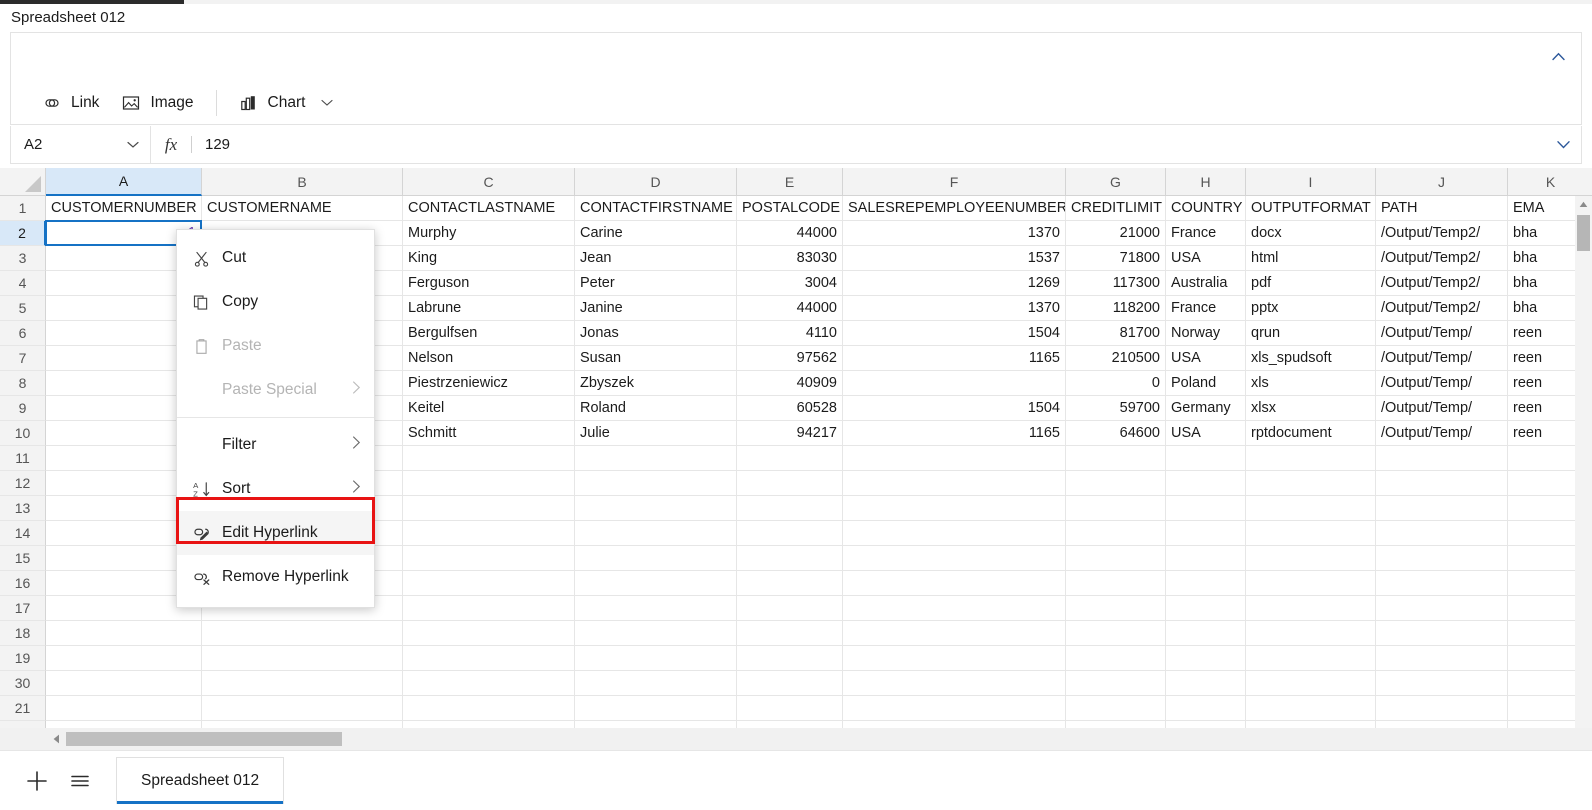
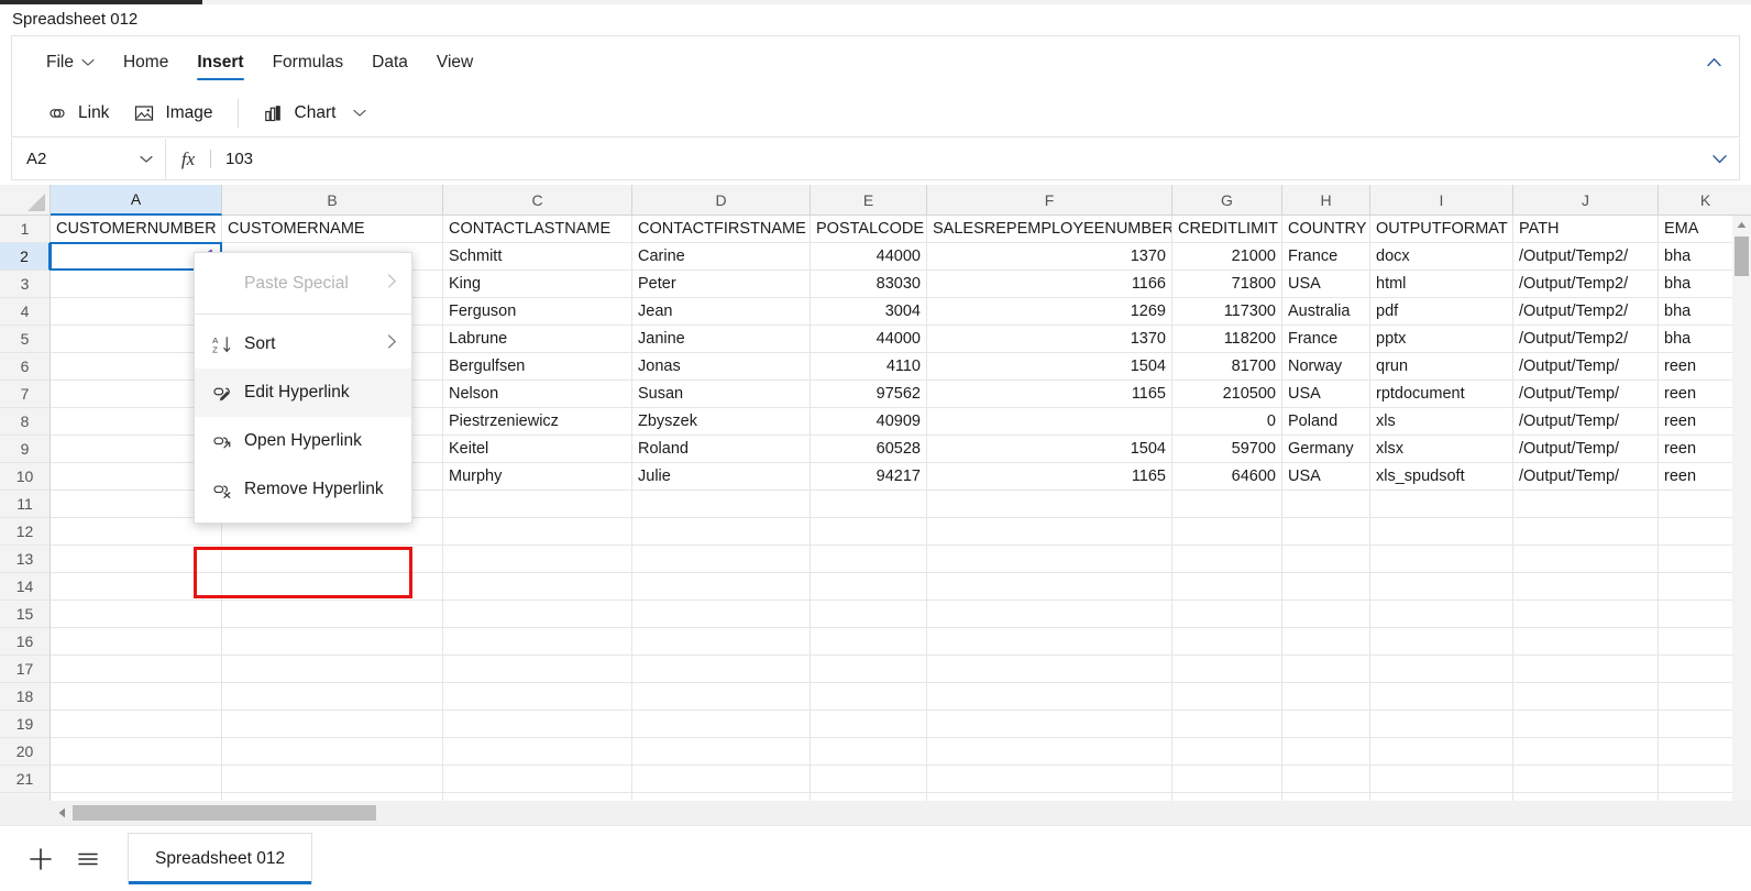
  Spreadsheet 012
+ File
+ Home
+ Insert
+ Formulas
+ Data
+ View
  Link
  Image
  Chart
  A2
  fx
- 129
+ 103
  A
  B
  C
  D
  E
  F
  G
  H
  I
  J
  K
  1
  2
  3
  4
  5
  6
  7
  8
  9
  10
  11
  12
  13
  14
  15
  16
  17
  18
  19
- 30
+ 20
  21
  CUSTOMERNUMBER
  CUSTOMERNAME
  CONTACTLASTNAME
  CONTACTFIRSTNAME
  POSTALCODE
  SALESREPEMPLOYEENUMBER
  CREDITLIMIT
  COUNTRY
  OUTPUTFORMAT
  PATH
  EMA
- Murphy
+ Schmitt
  Carine
  44000
  1370
  21000
  France
  docx
  /Output/Temp2/
  bha
  King
- Jean
+ Peter
  83030
- 1537
+ 1166
  71800
  USA
  html
  /Output/Temp2/
  bha
  Ferguson
- Peter
+ Jean
  3004
  1269
  117300
  Australia
  pdf
  /Output/Temp2/
  bha
  Labrune
  Janine
  44000
  1370
  118200
  France
  pptx
  /Output/Temp2/
  bha
  Bergulfsen
  Jonas
  4110
  1504
  81700
  Norway
  qrun
  /Output/Temp/
  reen
  Nelson
  Susan
  97562
  1165
  210500
  USA
- xls_spudsoft
+ rptdocument
  /Output/Temp/
  reen
  Piestrzeniewicz
  Zbyszek
  40909
  0
  Poland
  xls
  /Output/Temp/
  reen
  Keitel
  Roland
  60528
  1504
  59700
  Germany
  xlsx
  /Output/Temp/
  reen
- Schmitt
+ Murphy
  Julie
  94217
  1165
  64600
  USA
- rptdocument
+ xls_spudsoft
  /Output/Temp/
  reen
  Spreadsheet 012
- Cut
- Copy
- Paste
  Paste Special
- Filter
  A
  Z
  Sort
  Edit Hyperlink
+ Open Hyperlink
  Remove Hyperlink
